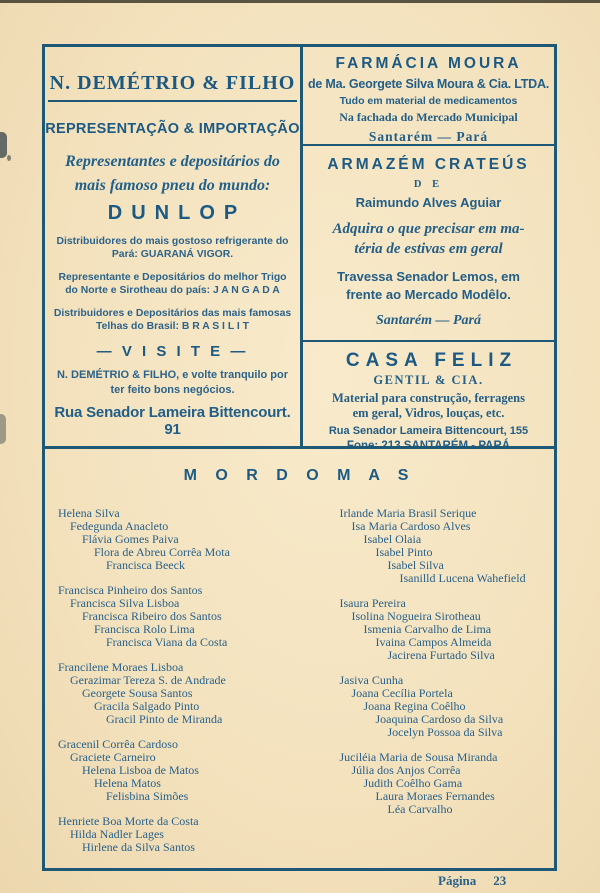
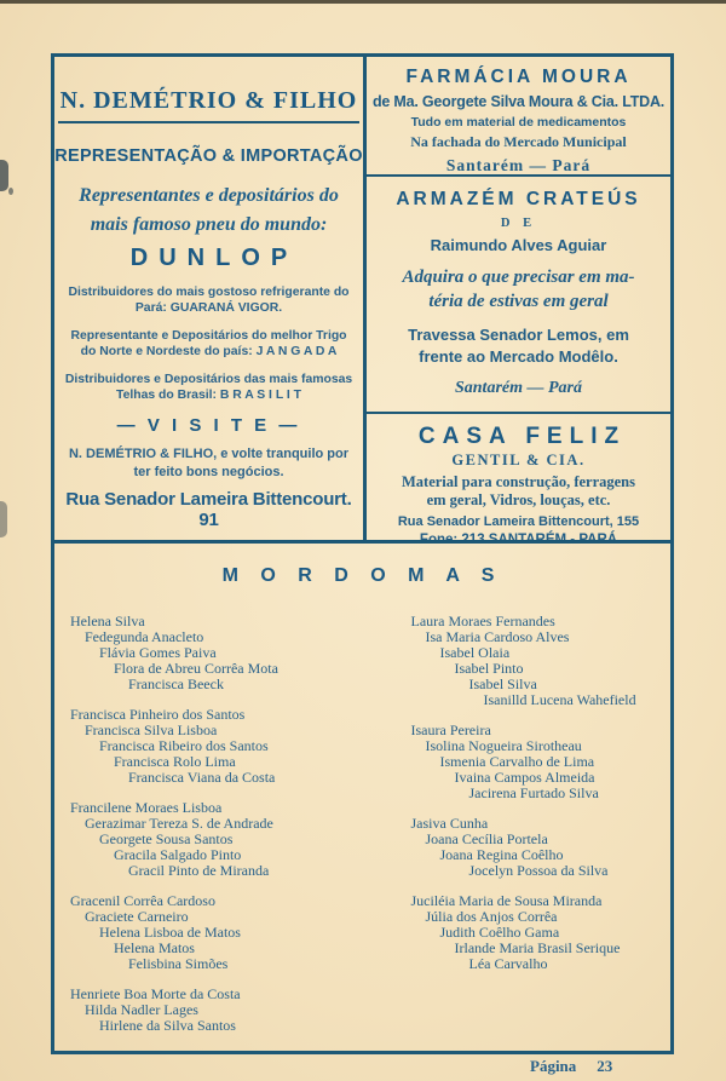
  N. DEMÉTRIO & FILHO
  REPRESENTAÇÃO & IMPORTAÇÃO
  Representantes e depositários do
  mais famoso pneu do mundo:
  DUNLOP
  Distribuidores do mais gostoso refrigerante do
  Pará: GUARANÁ VIGOR.
  Representante e Depositários do melhor Trigo
- do Norte e Sirotheau do país: J A N G A D A
+ do Norte e Nordeste do país: J A N G A D A
  Distribuidores e Depositários das mais famosas
  Telhas do Brasil: B R A S I L I T
  — V I S I T E —
  N. DEMÉTRIO & FILHO, e volte tranquilo por
  ter feito bons negócios.
  Rua Senador Lameira Bittencourt. 91
  FARMÁCIA MOURA
  de Ma. Georgete Silva Moura & Cia. LTDA.
  Tudo em material de medicamentos
  Na fachada do Mercado Municipal
  Santarém — Pará
  ARMAZÉM CRATEÚS
  D E
  Raimundo Alves Aguiar
  Adquira o que precisar em ma-
  téria de estivas em geral
  Travessa Senador Lemos, em
  frente ao Mercado Modêlo.
  Santarém — Pará
  CASA FELIZ
  GENTIL & CIA.
  Material para construção, ferragens
  em geral, Vidros, louças, etc.
  Rua Senador Lameira Bittencourt, 155
  M O R D O M A S
  Helena Silva
  Fedegunda Anacleto
  Flávia Gomes Paiva
  Flora de Abreu Corrêa Mota
  Francisca Beeck
  Francisca Pinheiro dos Santos
  Francisca Silva Lisboa
  Francisca Ribeiro dos Santos
  Francisca Rolo Lima
  Francisca Viana da Costa
  Francilene Moraes Lisboa
  Gerazimar Tereza S. de Andrade
  Georgete Sousa Santos
  Gracila Salgado Pinto
  Gracil Pinto de Miranda
  Gracenil Corrêa Cardoso
  Graciete Carneiro
  Helena Lisboa de Matos
  Helena Matos
  Felisbina Simões
  Henriete Boa Morte da Costa
  Hilda Nadler Lages
  Hirlene da Silva Santos
- Irlande Maria Brasil Serique
+ Laura Moraes Fernandes
  Isa Maria Cardoso Alves
  Isabel Olaia
  Isabel Pinto
  Isabel Silva
  Isanilld Lucena Wahefield
  Isaura Pereira
  Isolina Nogueira Sirotheau
  Ismenia Carvalho de Lima
  Ivaina Campos Almeida
  Jacirena Furtado Silva
  Jasiva Cunha
  Joana Cecília Portela
  Joana Regina Coêlho
- Joaquina Cardoso da Silva
  Jocelyn Possoa da Silva
  Juciléia Maria de Sousa Miranda
  Júlia dos Anjos Corrêa
  Judith Coêlho Gama
- Laura Moraes Fernandes
+ Irlande Maria Brasil Serique
  Léa Carvalho
  Página 23
